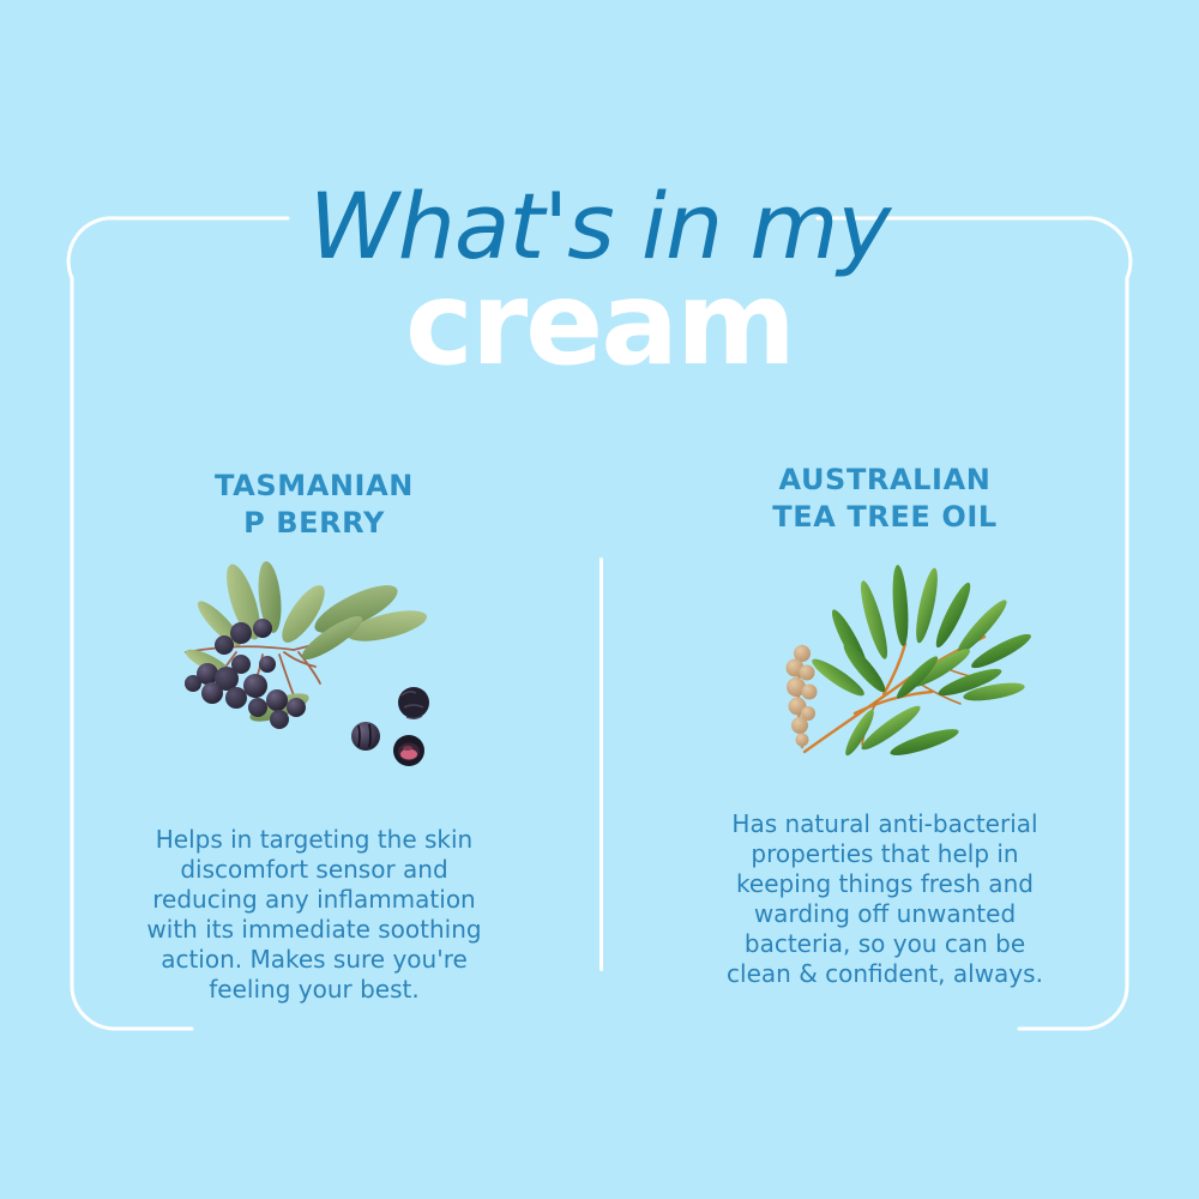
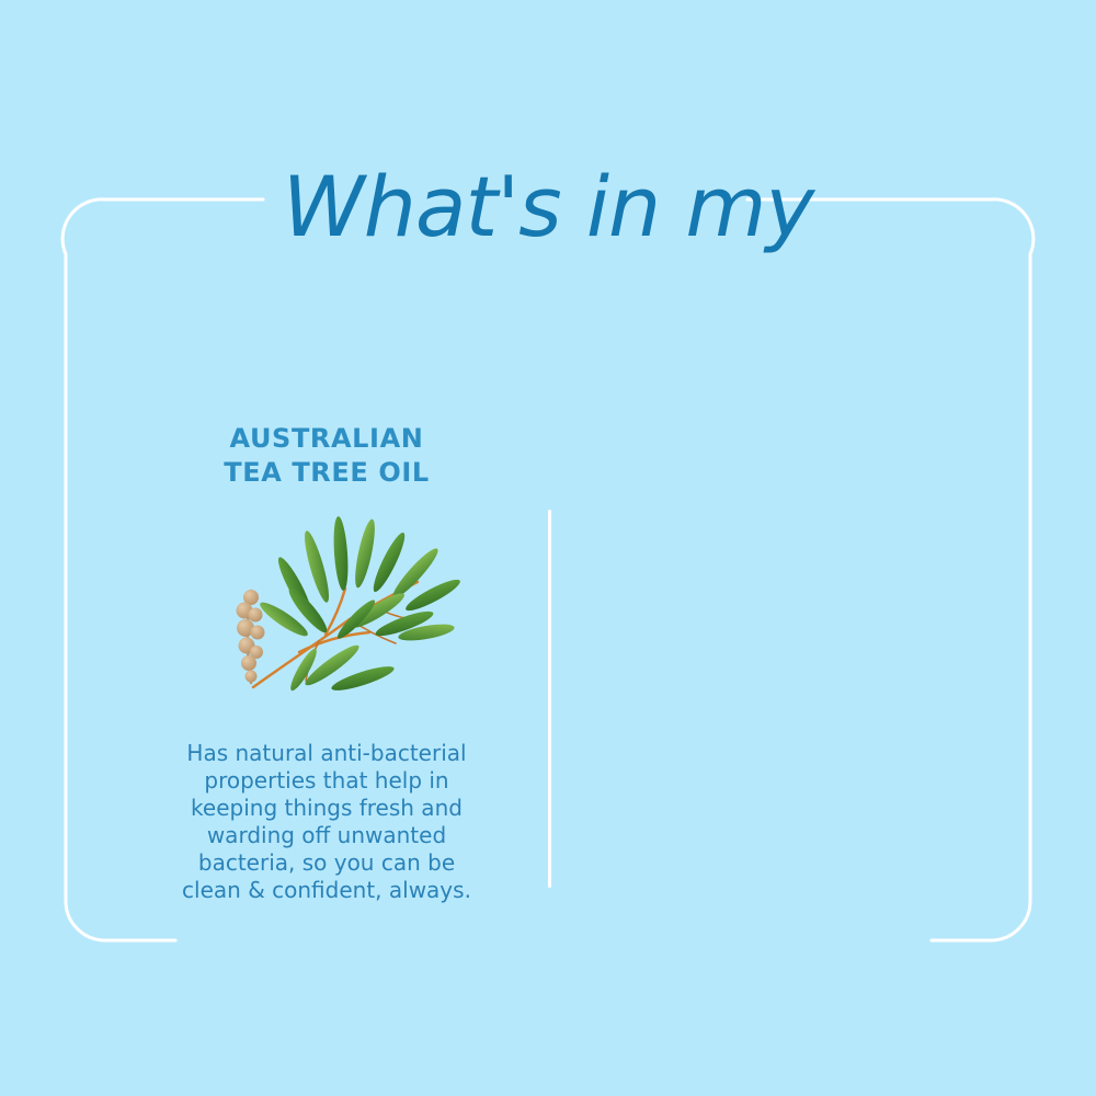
  What's in my
- cream
- TASMANIAN
- P BERRY
- Helps in targeting the skin
- discomfort sensor and
- reducing any inflammation
- with its immediate soothing
- action. Makes sure you're
- feeling your best.
  AUSTRALIAN
  TEA TREE OIL
  Has natural anti-bacterial
  properties that help in
  keeping things fresh and
  warding off unwanted
  bacteria, so you can be
  clean & confident, always.
